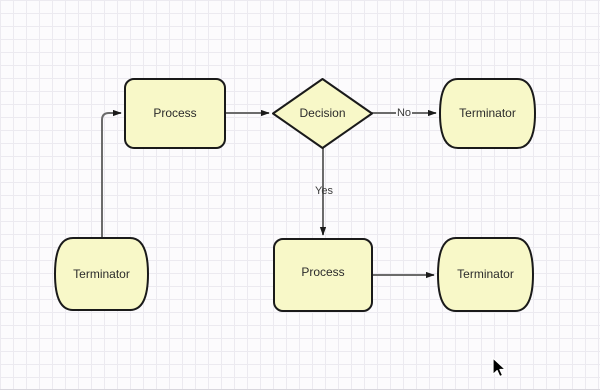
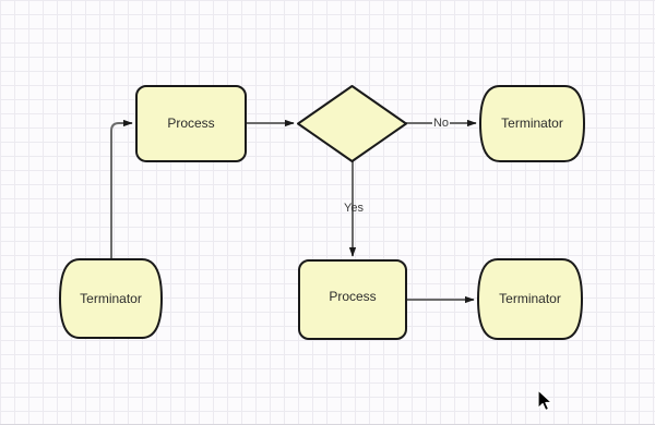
  Process
- Decision
  Terminator
  Terminator
  Process
  Terminator
  No
  Yes
